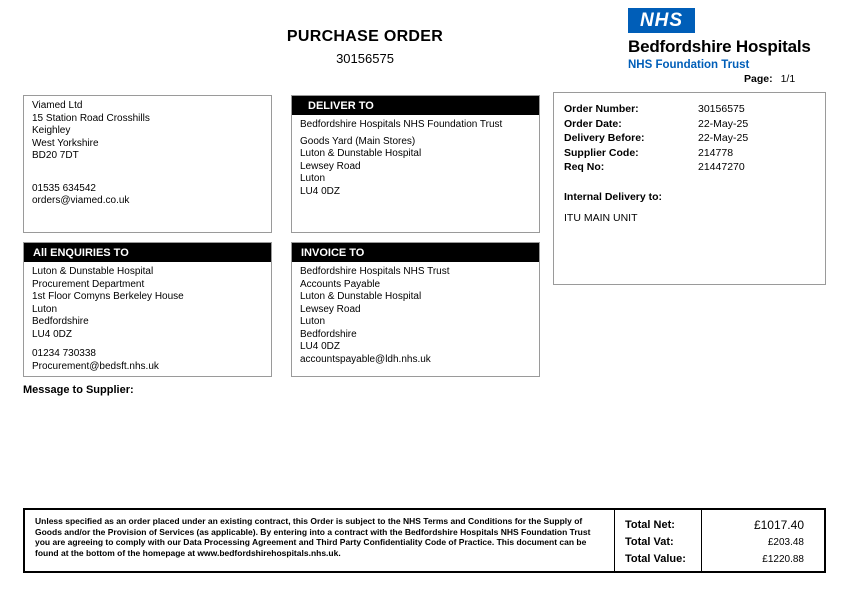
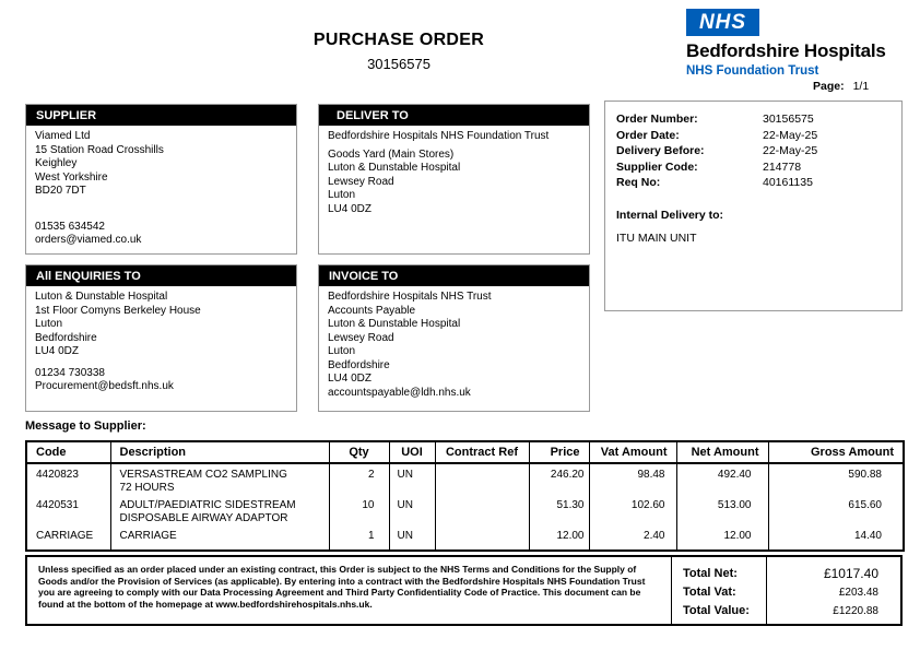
  PURCHASE ORDER
  30156575
  NHS
  Bedfordshire Hospitals
  NHS Foundation Trust
  Page: 1/1
+ SUPPLIER
  Viamed Ltd
  15 Station Road Crosshills
  Keighley
  West Yorkshire
  BD20 7DT
  01535 634542
  orders@viamed.co.uk
  DELIVER TO
  Bedfordshire Hospitals NHS Foundation Trust
  Goods Yard (Main Stores)
  Luton & Dunstable Hospital
  Lewsey Road
  Luton
  LU4 0DZ
  Order Number:
  30156575
  Order Date:
  22-May-25
  Delivery Before:
  22-May-25
  Supplier Code:
  214778
  Req No:
- 21447270
+ 40161135
  Internal Delivery to:
  ITU MAIN UNIT
  All ENQUIRIES TO
  Luton & Dunstable Hospital
- Procurement Department
  1st Floor Comyns Berkeley House
  Luton
  Bedfordshire
  LU4 0DZ
  01234 730338
  Procurement@bedsft.nhs.uk
  INVOICE TO
  Bedfordshire Hospitals NHS Trust
  Accounts Payable
  Luton & Dunstable Hospital
  Lewsey Road
  Luton
  Bedfordshire
  LU4 0DZ
  accountspayable@ldh.nhs.uk
  Message to Supplier:
+ Code	Description	Qty	UOI	Contract Ref	Price	Vat Amount	Net Amount	Gross Amount
+ 4420823	VERSASTREAM CO2 SAMPLING 72 HOURS	2	UN		246.20	98.48	492.40	590.88
+ 4420531	ADULT/PAEDIATRIC SIDESTREAM DISPOSABLE AIRWAY ADAPTOR	10	UN		51.30	102.60	513.00	615.60
+ CARRIAGE	CARRIAGE	1	UN		12.00	2.40	12.00	14.40
  Unless specified as an order placed under an existing contract, this Order is subject to the NHS Terms and Conditions for the Supply of Goods and/or the Provision of Services (as applicable). By entering into a contract with the Bedfordshire Hospitals NHS Foundation Trust you are agreeing to comply with our Data Processing Agreement and Third Party Confidentiality Code of Practice. This document can be found at the bottom of the homepage at www.bedfordshirehospitals.nhs.uk.
  Total Net:
  Total Vat:
  Total Value:
  £1017.40
  £203.48
  £1220.88
